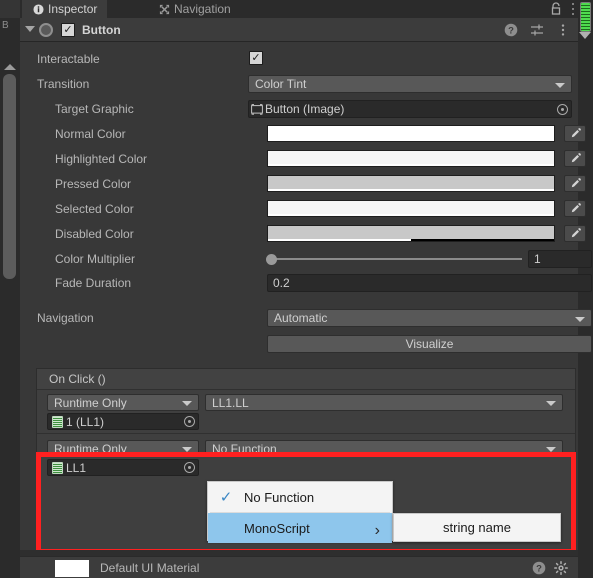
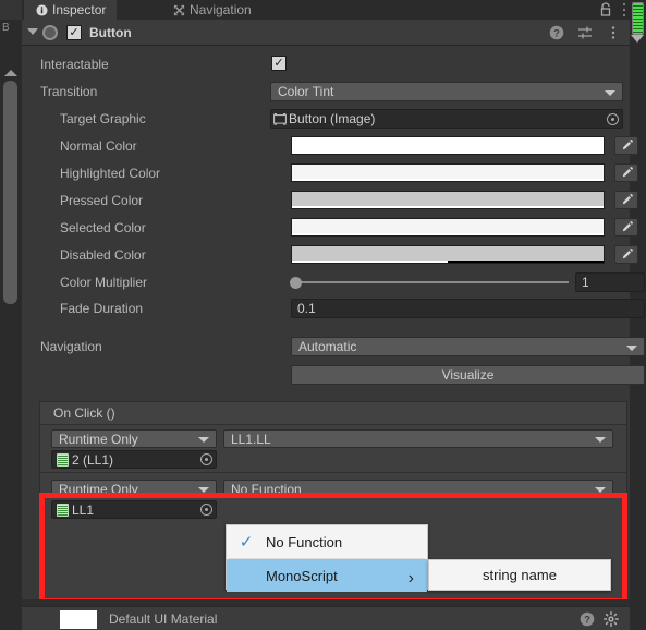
  B
  Inspector
  Navigation
  ✓
  Button
  ?
  Interactable
  ✓
  Transition
  Color Tint
  Target Graphic
  Button (Image)
  Normal Color
  Highlighted Color
  Pressed Color
  Selected Color
  Disabled Color
  Color Multiplier
  1
  Fade Duration
- 0.2
+ 0.1
  Navigation
  Automatic
  Visualize
  On Click ()
  Runtime Only
  LL1.LL
- 1 (LL1)
+ 2 (LL1)
  Runtime Only
  No Function
  LL1
  ✓
  No Function
  MonoScript
  ›
  string name
  Default UI Material
  ?
